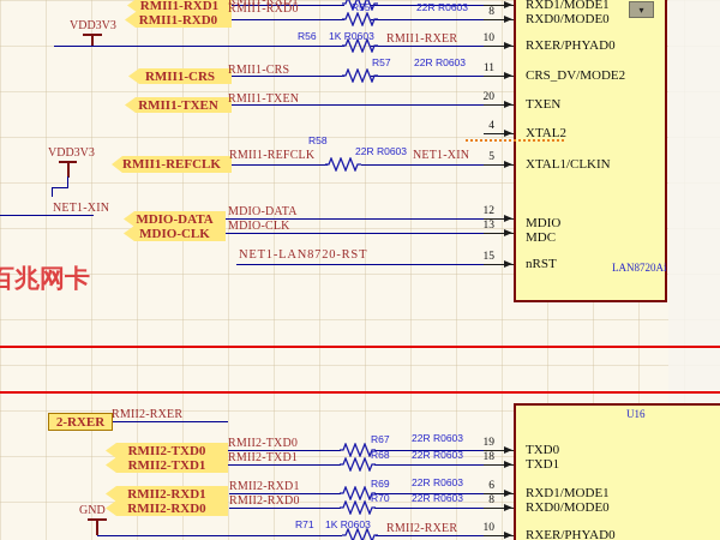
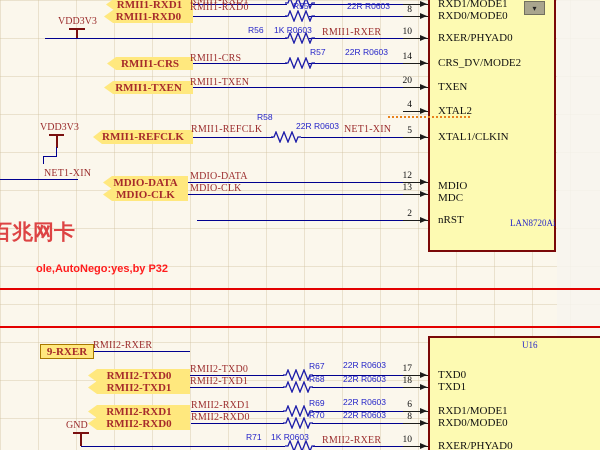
  LAN8720Ai
  RXD1/MODE1
  RXD0/MODE0
  RXER/PHYAD0
  CRS_DV/MODE2
  TXEN
  XTAL2
  XTAL1/CLKIN
  MDIO
  MDC
  nRST
  8
  10
- 11
+ 14
  20
  4
  5
  12
  13
- 15
+ 2
  VDD3V3
  VDD3V3
  NET1-XIN
  RMII1-RXD1
  RMII1-RXD0
  RMII1-CRS
  RMII1-TXEN
  RMII1-REFCLK
  MDIO-DATA
  MDIO-CLK
  RMII1-RXD1
  RMII1-RXD0
  RMII1-RXER
  RMII1-CRS
  RMII1-TXEN
  RMII1-REFCLK
  NET1-XIN
  MDIO-DATA
  MDIO-CLK
- NET1-LAN8720-RST
  R55
  22R R0603
  R56
  1K R0603
  R57
  22R R0603
  R58
  22R R0603
  ▾
  百兆网卡
+ ole,AutoNego:yes,by P32
  U16
  TXD0
  TXD1
  RXD1/MODE1
  RXD0/MODE0
  RXER/PHYAD0
- 19
+ 17
  18
  6
  8
  10
  GND
- 2-RXER
+ 9-RXER
  RMII2-TXD0
  RMII2-TXD1
  RMII2-RXD1
  RMII2-RXD0
  RMII2-RXER
  RMII2-TXD0
  RMII2-TXD1
  RMII2-RXD1
  RMII2-RXD0
  RMII2-RXER
  R67
  22R R0603
  R68
  22R R0603
  R69
  22R R0603
  R70
  22R R0603
  R71
  1K R0603
